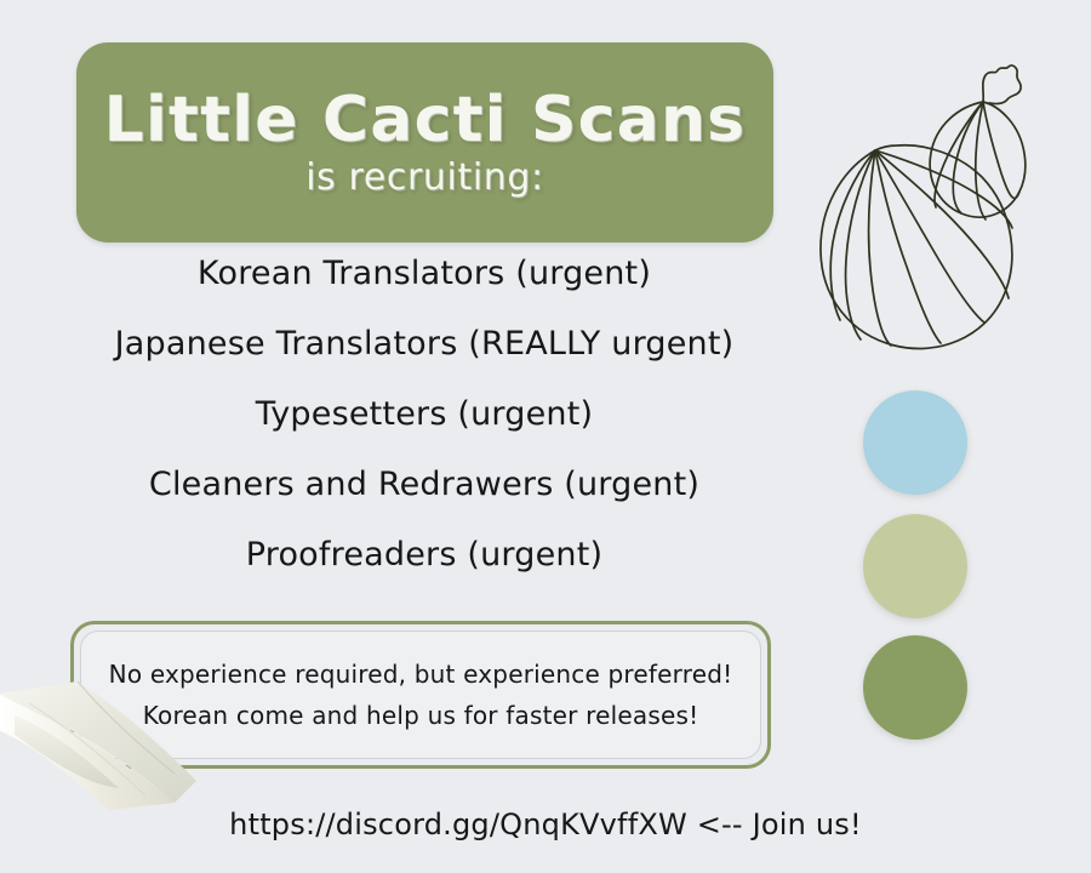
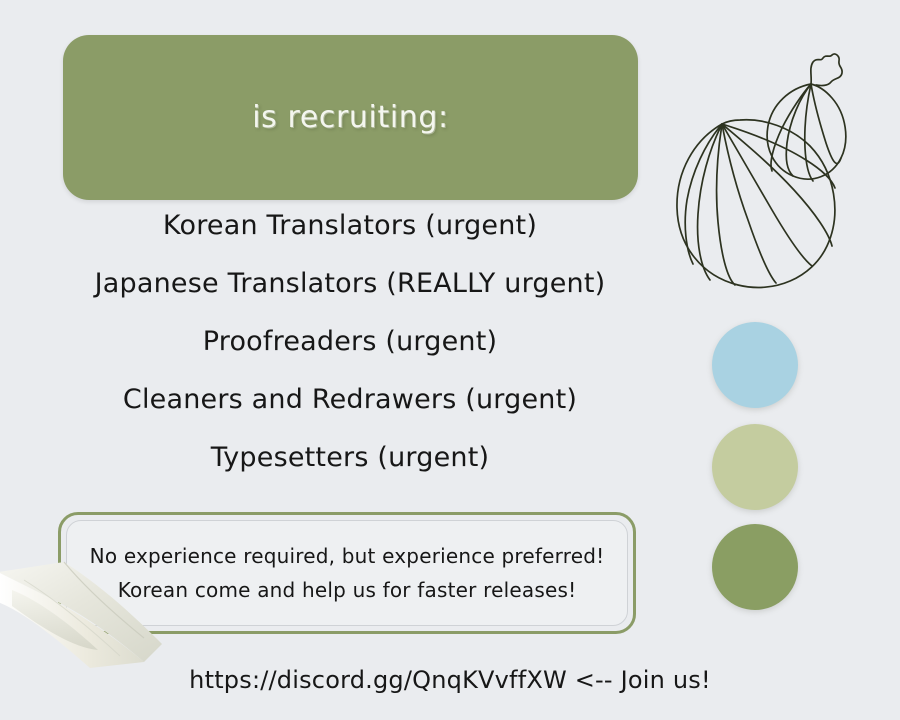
- Little Cacti Scans
  is recruiting:
  Korean Translators (urgent)
  Japanese Translators (REALLY urgent)
- Typesetters (urgent)
+ Proofreaders (urgent)
  Cleaners and Redrawers (urgent)
- Proofreaders (urgent)
+ Typesetters (urgent)
  No experience required, but experience preferred!
  Korean come and help us for faster releases!
  https://discord.gg/QnqKVvffXW <-- Join us!
